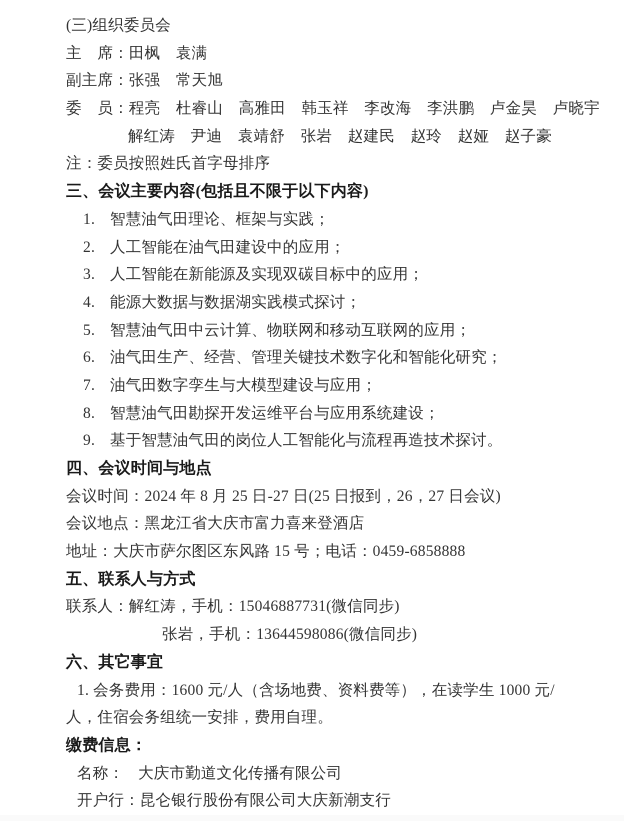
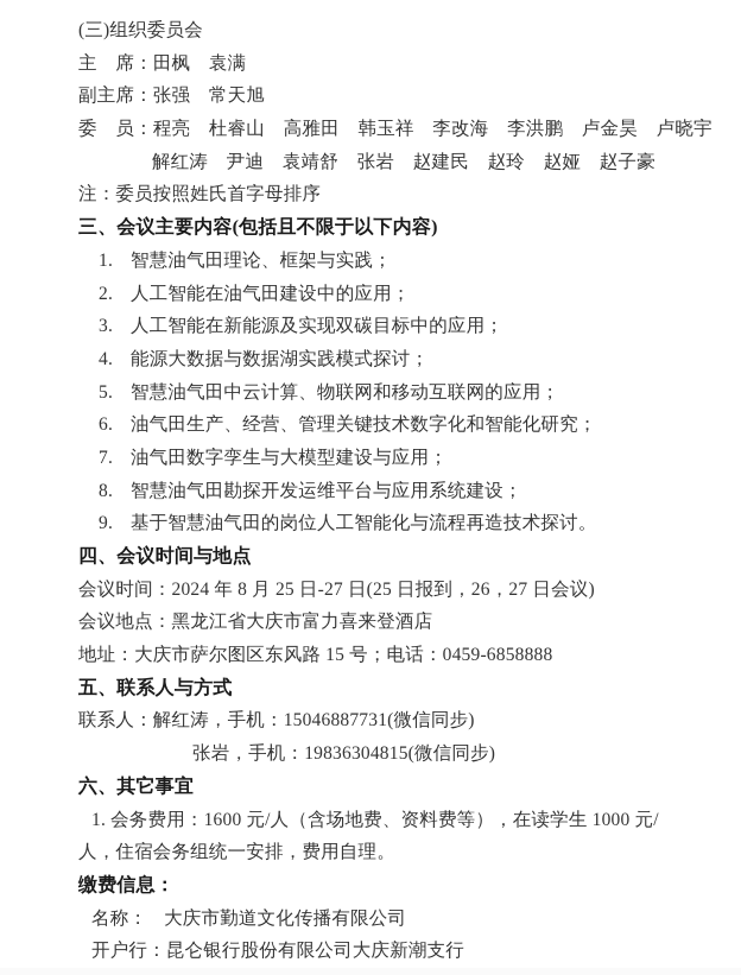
  (三)组织委员会
  主 席：田枫 袁满
  副主席：张强 常天旭
  委 员：程亮 杜睿山 高雅田 韩玉祥 李改海 李洪鹏 卢金昊 卢晓宇
  解红涛 尹迪 袁靖舒 张岩 赵建民 赵玲 赵娅 赵子豪
  注：委员按照姓氏首字母排序
  三、会议主要内容(包括且不限于以下内容)
  1. 智慧油气田理论、框架与实践；
  2. 人工智能在油气田建设中的应用；
  3. 人工智能在新能源及实现双碳目标中的应用；
  4. 能源大数据与数据湖实践模式探讨；
  5. 智慧油气田中云计算、物联网和移动互联网的应用；
  6. 油气田生产、经营、管理关键技术数字化和智能化研究；
  7. 油气田数字孪生与大模型建设与应用；
  8. 智慧油气田勘探开发运维平台与应用系统建设；
  9. 基于智慧油气田的岗位人工智能化与流程再造技术探讨。
  四、会议时间与地点
  会议时间：2024 年 8 月 25 日-27 日(25 日报到，26，27 日会议)
  会议地点：黑龙江省大庆市富力喜来登酒店
  地址：大庆市萨尔图区东风路 15 号；电话：0459-6858888
  五、联系人与方式
  联系人：解红涛，手机：15046887731(微信同步)
- 张岩，手机：13644598086(微信同步)
+ 张岩，手机：19836304815(微信同步)
  六、其它事宜
  1. 会务费用：1600 元/人（含场地费、资料费等），在读学生 1000 元/
  人，住宿会务组统一安排，费用自理。
  缴费信息：
  名称： 大庆市勤道文化传播有限公司
  开户行：昆仑银行股份有限公司大庆新潮支行
